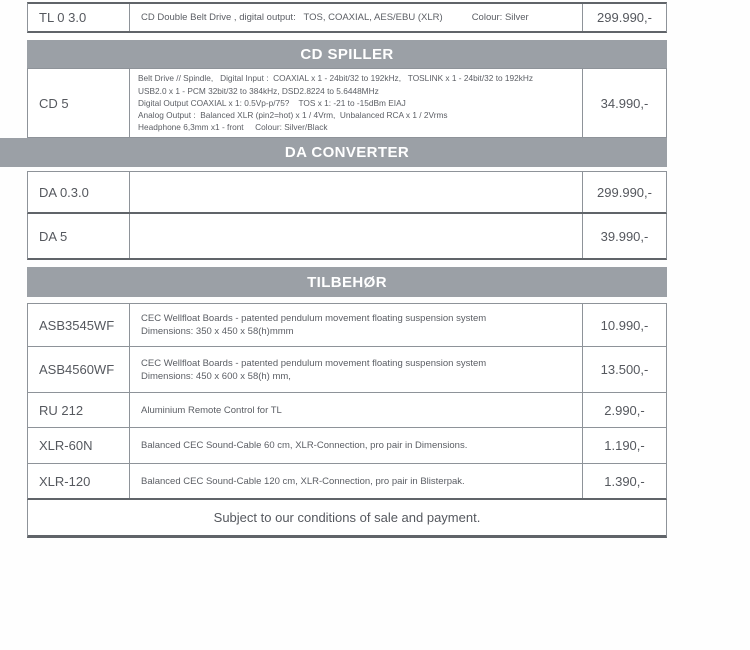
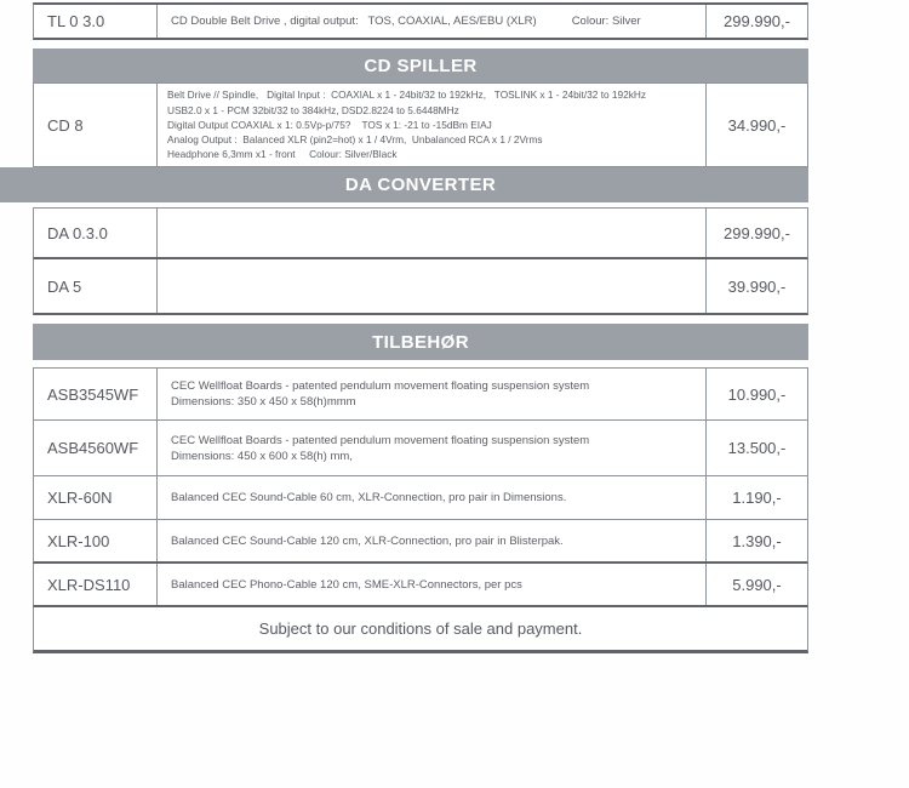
  TL 0 3.0
  CD Double Belt Drive , digital output: TOS, COAXIAL, AES/EBU (XLR) Colour: Silver
  299.990,-
  CD SPILLER
- CD 5
+ CD 8
  Belt Drive // Spindle, Digital Input : COAXIAL x 1 - 24bit/32 to 192kHz, TOSLINK x 1 - 24bit/32 to 192kHz
  USB2.0 x 1 - PCM 32bit/32 to 384kHz, DSD2.8224 to 5.6448MHz
  Digital Output COAXIAL x 1: 0.5Vp-p/75? TOS x 1: -21 to -15dBm EIAJ
  Analog Output : Balanced XLR (pin2=hot) x 1 / 4Vrm, Unbalanced RCA x 1 / 2Vrms
  Headphone 6,3mm x1 - front Colour: Silver/Black
  34.990,-
  DA CONVERTER
  DA 0.3.0
  299.990,-
  DA 5
  39.990,-
  TILBEHØR
  ASB3545WF
  CEC Wellfloat Boards - patented pendulum movement floating suspension system
  Dimensions: 350 x 450 x 58(h)mmm
  10.990,-
  ASB4560WF
  CEC Wellfloat Boards - patented pendulum movement floating suspension system
  Dimensions: 450 x 600 x 58(h) mm,
  13.500,-
- RU 212
- Aluminium Remote Control for TL
- 2.990,-
  XLR-60N
  Balanced CEC Sound-Cable 60 cm, XLR-Connection, pro pair in Dimensions.
  1.190,-
- XLR-120
+ XLR-100
  Balanced CEC Sound-Cable 120 cm, XLR-Connection, pro pair in Blisterpak.
  1.390,-
+ XLR-DS110
+ Balanced CEC Phono-Cable 120 cm, SME-XLR-Connectors, per pcs
+ 5.990,-
  Subject to our conditions of sale and payment.
